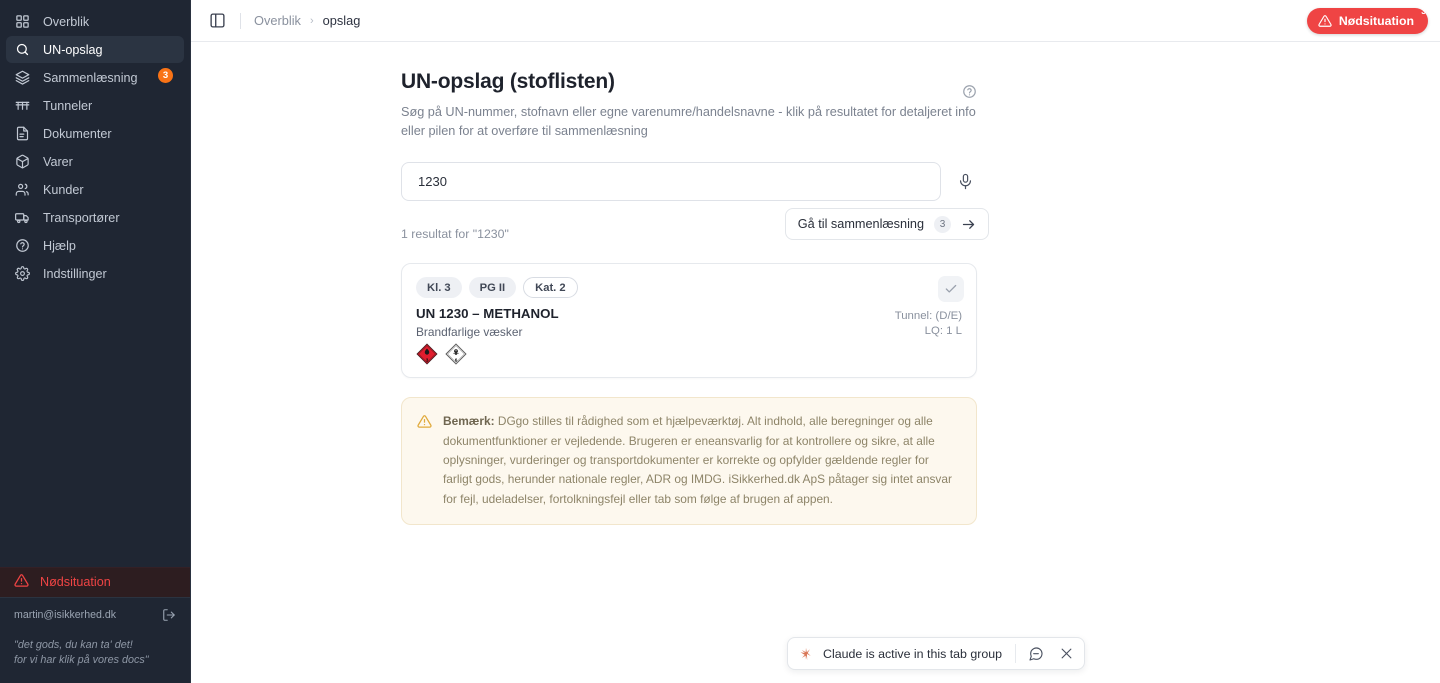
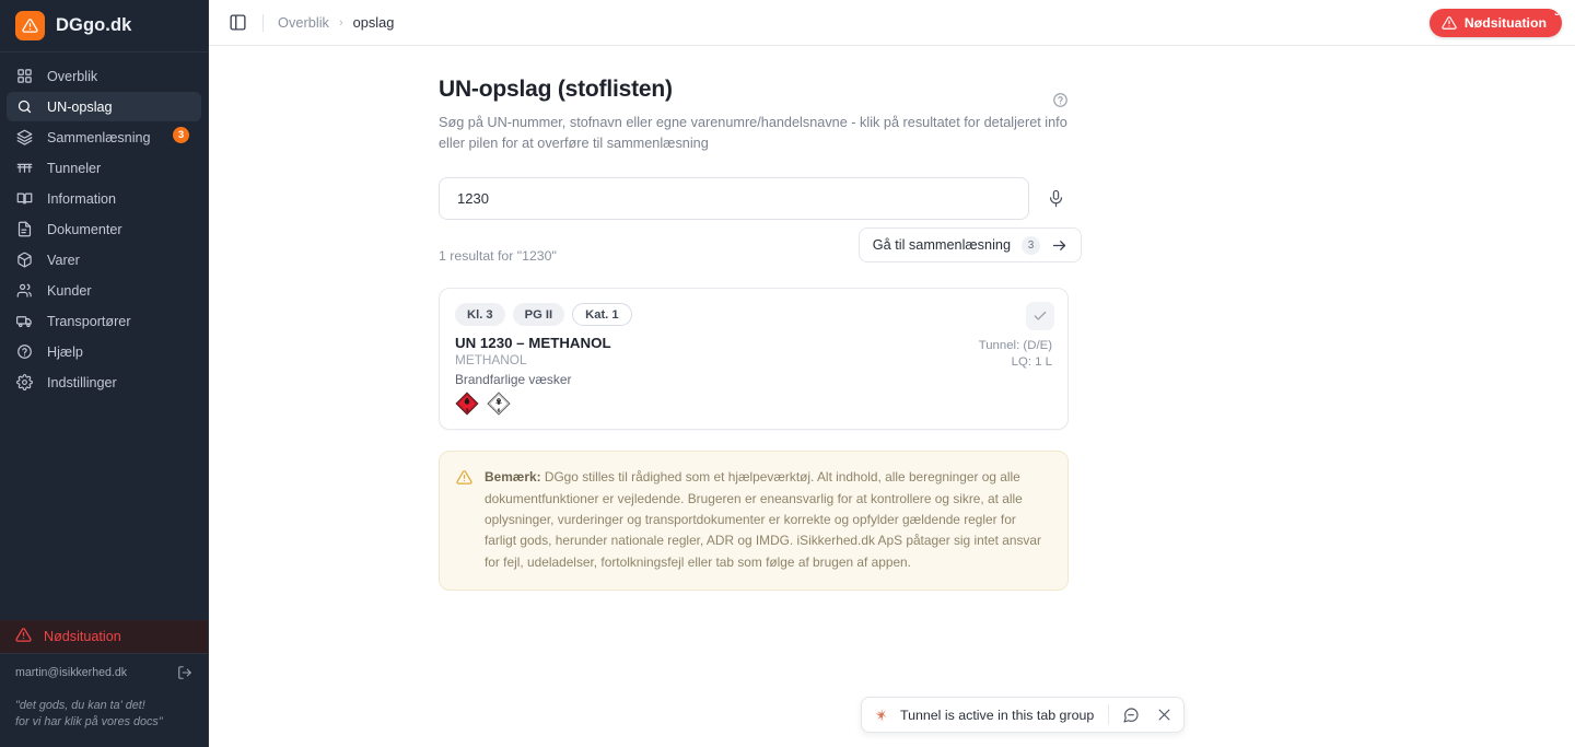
+ DGgo.dk
  Overblik
  UN-opslag
  Sammenlæsning
  3
  Tunneler
+ Information
  Dokumenter
  Varer
  Kunder
  Transportører
  Hjælp
  Indstillinger
  Nødsituation
  martin@isikkerhed.dk
  "det gods, du kan ta' det!
  for vi har klik på vores docs"
  Overblik
  ›
  opslag
  Nødsituation
  3
  UN-opslag (stoflisten)
  Søg på UN-nummer, stofnavn eller egne varenumre/handelsnavne - klik på resultatet for detaljeret info eller pilen for at overføre til sammenlæsning
  1230
  1 resultat for "1230"
  Gå til sammenlæsning
  3
  Kl. 3
  PG II
- Kat. 2
+ Kat. 1
  UN 1230 – METHANOL
+ METHANOL
  Brandfarlige væsker
  Tunnel: (D/E)
  LQ: 1 L
  Bemærk: DGgo stilles til rådighed som et hjælpeværktøj. Alt indhold, alle beregninger og alle dokumentfunktioner er vejledende. Brugeren er eneansvarlig for at kontrollere og sikre, at alle oplysninger, vurderinger og transportdokumenter er korrekte og opfylder gældende regler for farligt gods, herunder nationale regler, ADR og IMDG. iSikkerhed.dk ApS påtager sig intet ansvar for fejl, udeladelser, fortolkningsfejl eller tab som følge af brugen af appen.
- Claude is active in this tab group
+ Tunnel is active in this tab group
